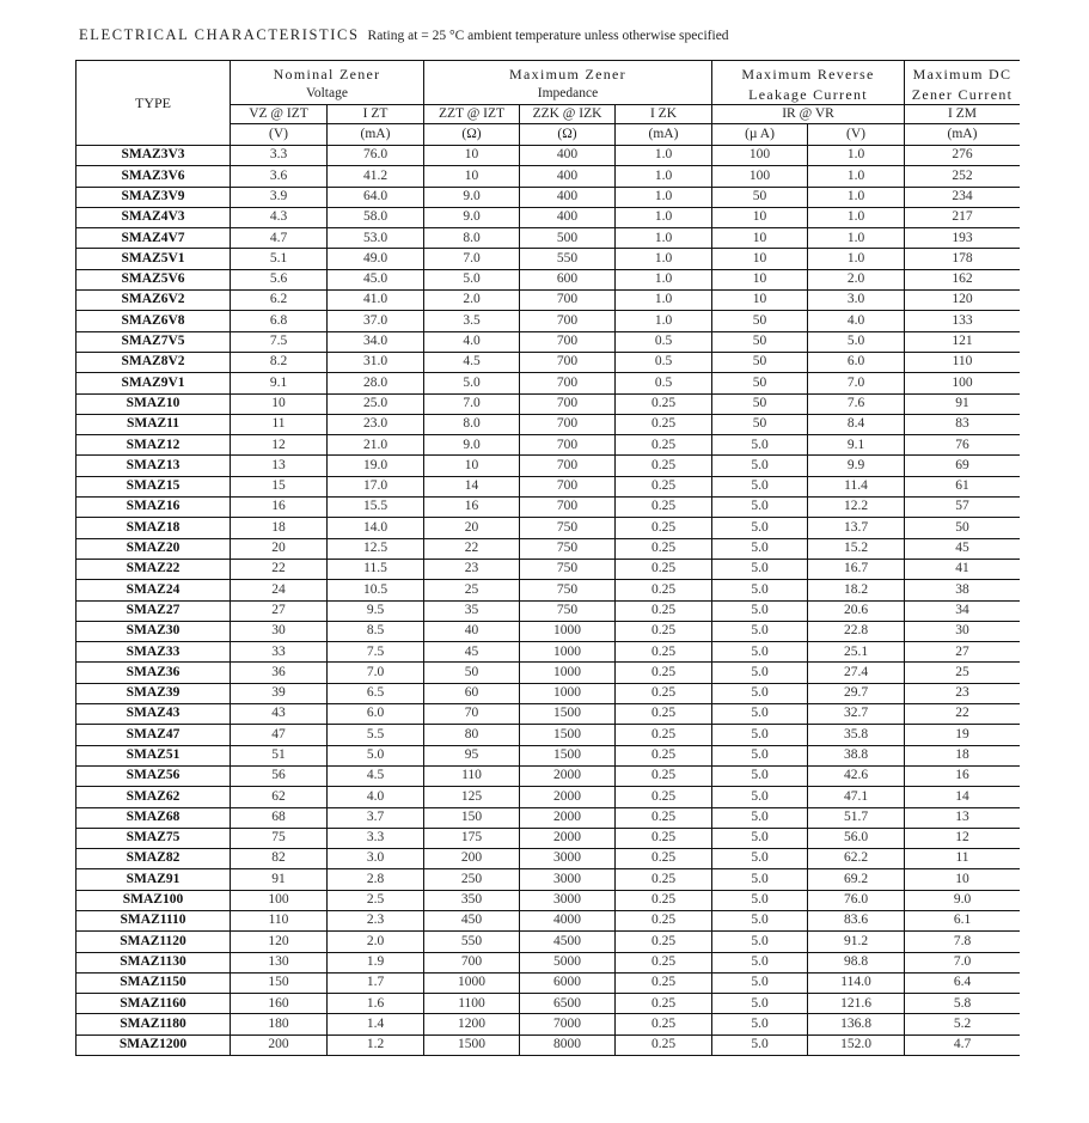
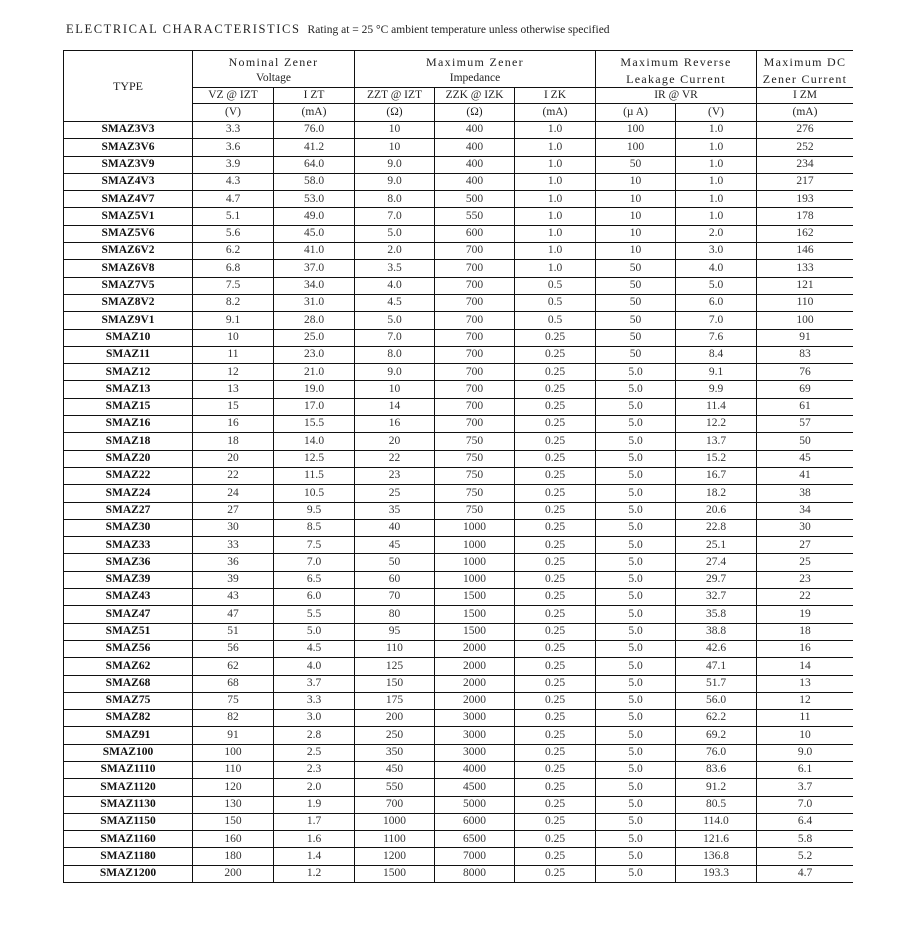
  ELECTRICAL CHARACTERISTICS Rating at = 25 °C ambient temperature unless otherwise specified
  TYPE	Nominal Zener Voltage	Maximum Zener Impedance	Maximum Reverse Leakage Current	Maximum DC Zener Current
  VZ @ IZT	I ZT	ZZT @ IZT	ZZK @ IZK	I ZK	IR @ VR	I ZM
  (V)	(mA)	(Ω)	(Ω)	(mA)	(µ A)	(V)	(mA)
  SMAZ3V3	3.3	76.0	10	400	1.0	100	1.0	276
  SMAZ3V6	3.6	41.2	10	400	1.0	100	1.0	252
  SMAZ3V9	3.9	64.0	9.0	400	1.0	50	1.0	234
  SMAZ4V3	4.3	58.0	9.0	400	1.0	10	1.0	217
  SMAZ4V7	4.7	53.0	8.0	500	1.0	10	1.0	193
  SMAZ5V1	5.1	49.0	7.0	550	1.0	10	1.0	178
  SMAZ5V6	5.6	45.0	5.0	600	1.0	10	2.0	162
- SMAZ6V2	6.2	41.0	2.0	700	1.0	10	3.0	120
+ SMAZ6V2	6.2	41.0	2.0	700	1.0	10	3.0	146
  SMAZ6V8	6.8	37.0	3.5	700	1.0	50	4.0	133
  SMAZ7V5	7.5	34.0	4.0	700	0.5	50	5.0	121
  SMAZ8V2	8.2	31.0	4.5	700	0.5	50	6.0	110
  SMAZ9V1	9.1	28.0	5.0	700	0.5	50	7.0	100
  SMAZ10	10	25.0	7.0	700	0.25	50	7.6	91
  SMAZ11	11	23.0	8.0	700	0.25	50	8.4	83
  SMAZ12	12	21.0	9.0	700	0.25	5.0	9.1	76
  SMAZ13	13	19.0	10	700	0.25	5.0	9.9	69
  SMAZ15	15	17.0	14	700	0.25	5.0	11.4	61
  SMAZ16	16	15.5	16	700	0.25	5.0	12.2	57
  SMAZ18	18	14.0	20	750	0.25	5.0	13.7	50
  SMAZ20	20	12.5	22	750	0.25	5.0	15.2	45
  SMAZ22	22	11.5	23	750	0.25	5.0	16.7	41
  SMAZ24	24	10.5	25	750	0.25	5.0	18.2	38
  SMAZ27	27	9.5	35	750	0.25	5.0	20.6	34
  SMAZ30	30	8.5	40	1000	0.25	5.0	22.8	30
  SMAZ33	33	7.5	45	1000	0.25	5.0	25.1	27
  SMAZ36	36	7.0	50	1000	0.25	5.0	27.4	25
  SMAZ39	39	6.5	60	1000	0.25	5.0	29.7	23
  SMAZ43	43	6.0	70	1500	0.25	5.0	32.7	22
  SMAZ47	47	5.5	80	1500	0.25	5.0	35.8	19
  SMAZ51	51	5.0	95	1500	0.25	5.0	38.8	18
  SMAZ56	56	4.5	110	2000	0.25	5.0	42.6	16
  SMAZ62	62	4.0	125	2000	0.25	5.0	47.1	14
  SMAZ68	68	3.7	150	2000	0.25	5.0	51.7	13
  SMAZ75	75	3.3	175	2000	0.25	5.0	56.0	12
  SMAZ82	82	3.0	200	3000	0.25	5.0	62.2	11
  SMAZ91	91	2.8	250	3000	0.25	5.0	69.2	10
  SMAZ100	100	2.5	350	3000	0.25	5.0	76.0	9.0
  SMAZ1110	110	2.3	450	4000	0.25	5.0	83.6	6.1
- SMAZ1120	120	2.0	550	4500	0.25	5.0	91.2	7.8
+ SMAZ1120	120	2.0	550	4500	0.25	5.0	91.2	3.7
- SMAZ1130	130	1.9	700	5000	0.25	5.0	98.8	7.0
+ SMAZ1130	130	1.9	700	5000	0.25	5.0	80.5	7.0
  SMAZ1150	150	1.7	1000	6000	0.25	5.0	114.0	6.4
  SMAZ1160	160	1.6	1100	6500	0.25	5.0	121.6	5.8
  SMAZ1180	180	1.4	1200	7000	0.25	5.0	136.8	5.2
- SMAZ1200	200	1.2	1500	8000	0.25	5.0	152.0	4.7
+ SMAZ1200	200	1.2	1500	8000	0.25	5.0	193.3	4.7
